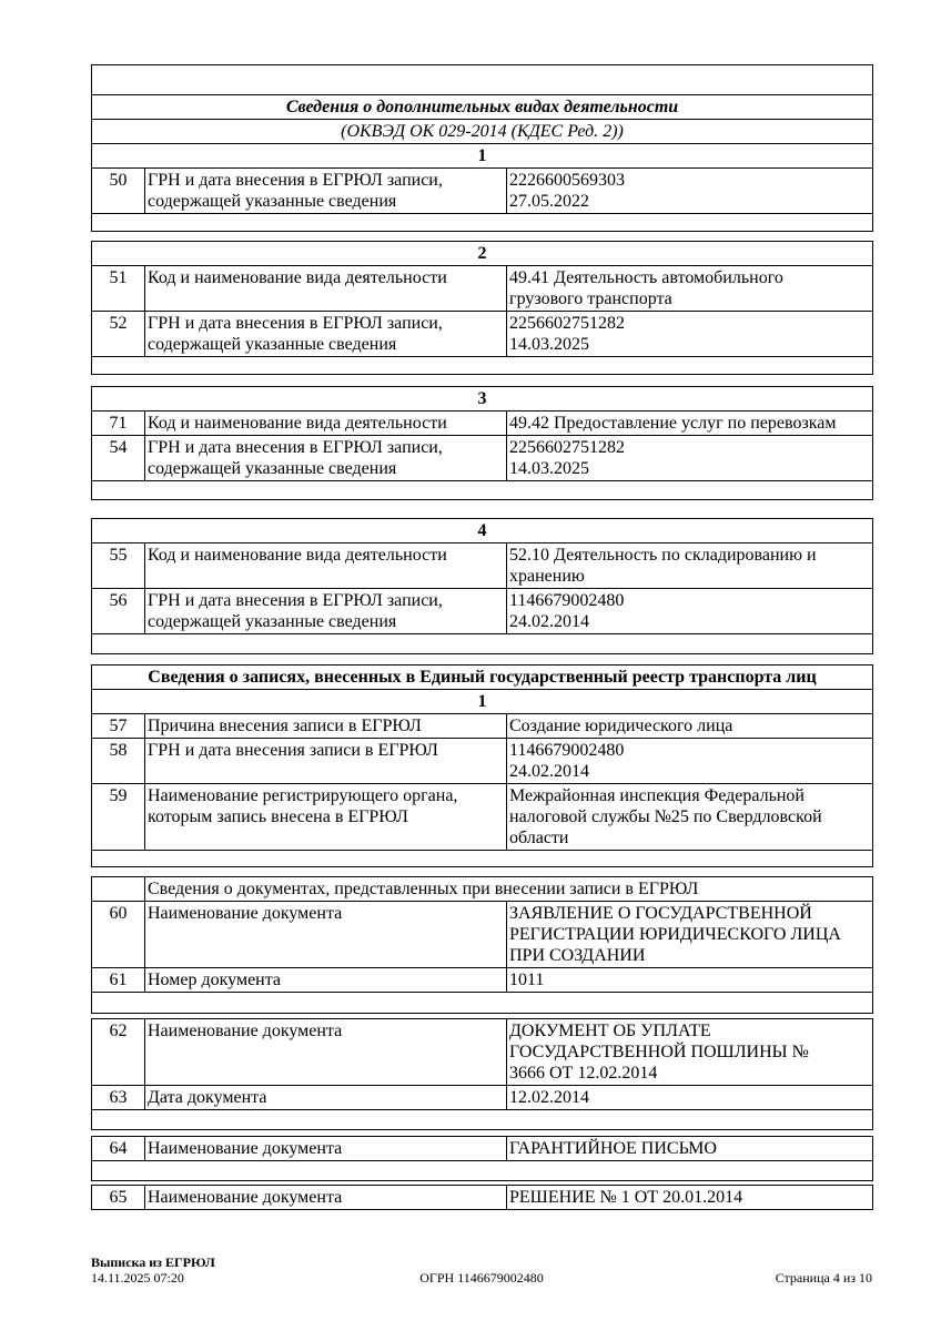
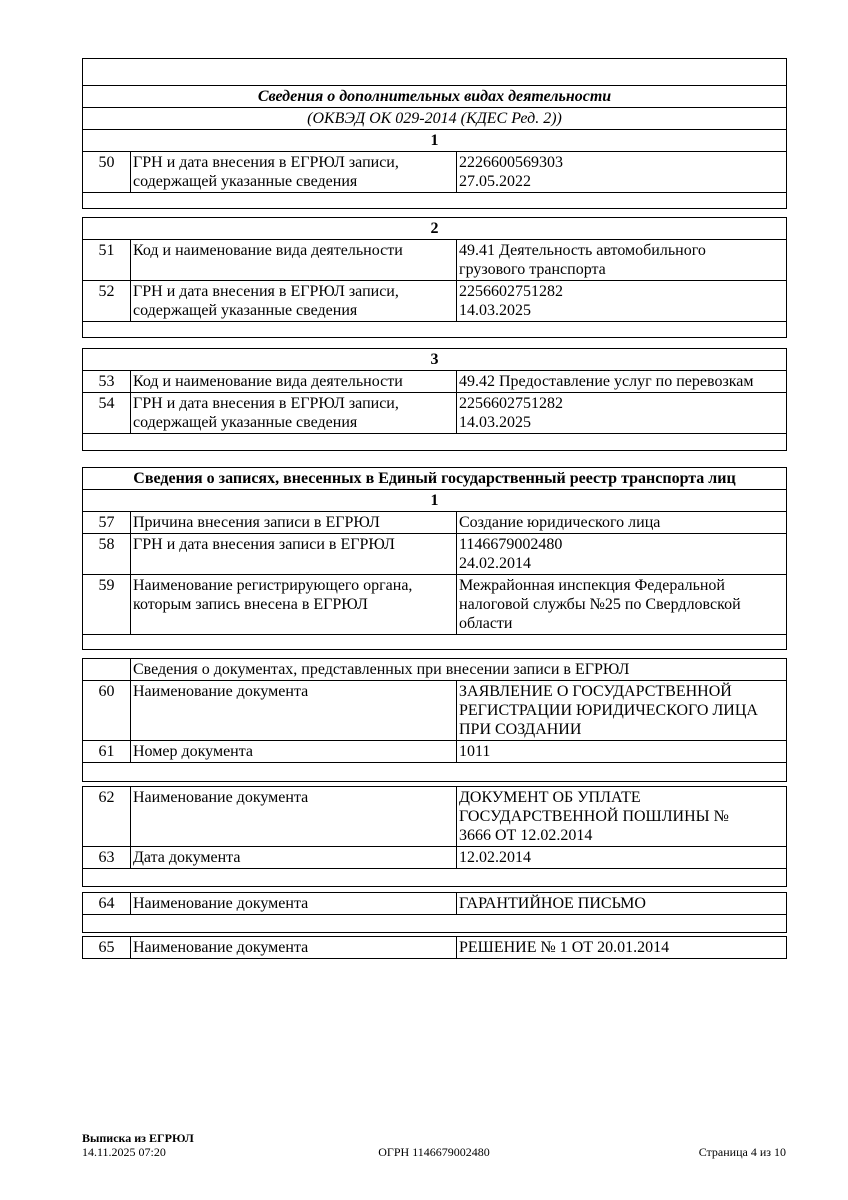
  Сведения о дополнительных видах деятельности
  (ОКВЭД ОК 029-2014 (КДЕС Ред. 2))
  1
  50	ГРН и дата внесения в ЕГРЮЛ записи, содержащей указанные сведения	2226600569303 27.05.2022
  2
  51	Код и наименование вида деятельности	49.41 Деятельность автомобильного грузового транспорта
  52	ГРН и дата внесения в ЕГРЮЛ записи, содержащей указанные сведения	2256602751282 14.03.2025
  3
- 71	Код и наименование вида деятельности	49.42 Предоставление услуг по перевозкам
+ 53	Код и наименование вида деятельности	49.42 Предоставление услуг по перевозкам
  54	ГРН и дата внесения в ЕГРЮЛ записи, содержащей указанные сведения	2256602751282 14.03.2025
- 4
- 55	Код и наименование вида деятельности	52.10 Деятельность по складированию и хранению
- 56	ГРН и дата внесения в ЕГРЮЛ записи, содержащей указанные сведения	1146679002480 24.02.2014
  Сведения о записях, внесенных в Единый государственный реестр транспорта лиц
  1
  57	Причина внесения записи в ЕГРЮЛ	Создание юридического лица
  58	ГРН и дата внесения записи в ЕГРЮЛ	1146679002480 24.02.2014
  59	Наименование регистрирующего органа, которым запись внесена в ЕГРЮЛ	Межрайонная инспекция Федеральной налоговой службы №25 по Свердловской области
  	Сведения о документах, представленных при внесении записи в ЕГРЮЛ
  60	Наименование документа	ЗАЯВЛЕНИЕ О ГОСУДАРСТВЕННОЙ РЕГИСТРАЦИИ ЮРИДИЧЕСКОГО ЛИЦА ПРИ СОЗДАНИИ
  61	Номер документа	1011
  62	Наименование документа	ДОКУМЕНТ ОБ УПЛАТЕ ГОСУДАРСТВЕННОЙ ПОШЛИНЫ № 3666 ОТ 12.02.2014
  63	Дата документа	12.02.2014
  64	Наименование документа	ГАРАНТИЙНОЕ ПИСЬМО
  65	Наименование документа	РЕШЕНИЕ № 1 ОТ 20.01.2014
  Выписка из ЕГРЮЛ
  14.11.2025 07:20
  ОГРН 1146679002480
  Страница 4 из 10
